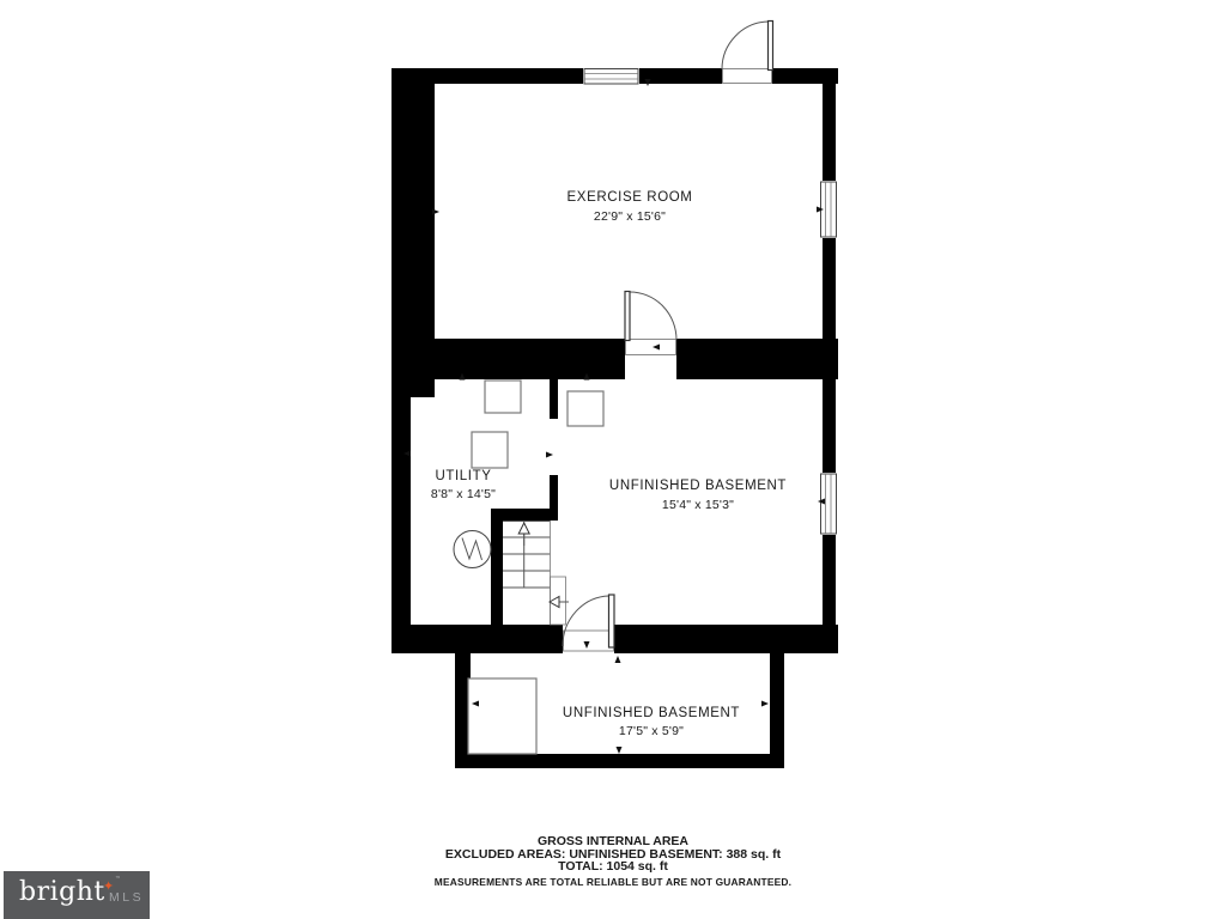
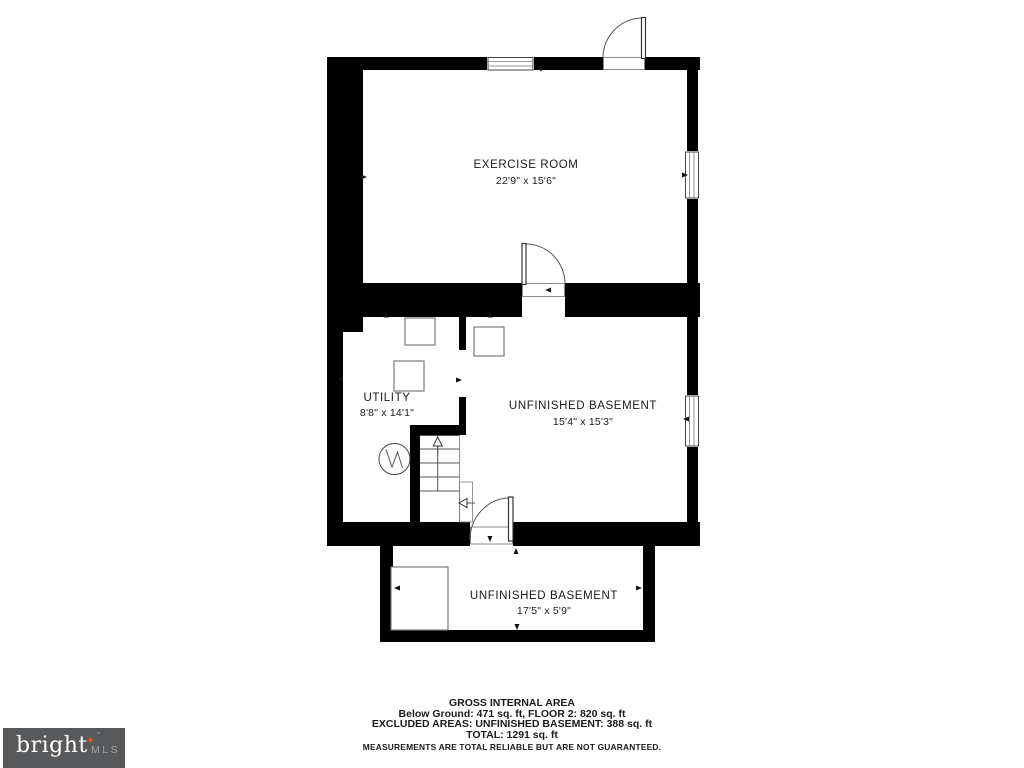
  EXERCISE ROOM
  22'9" x 15'6"
  UTILITY
- 8'8" x 14'5"
+ 8'8" x 14'1"
  UNFINISHED BASEMENT
  15'4" x 15'3"
  UNFINISHED BASEMENT
  17'5" x 5'9"
  GROSS INTERNAL AREA
+ Below Ground: 471 sq. ft, FLOOR 2: 820 sq. ft
  EXCLUDED AREAS: UNFINISHED BASEMENT: 388 sq. ft
- TOTAL: 1054 sq. ft
+ TOTAL: 1291 sq. ft
  MEASUREMENTS ARE TOTAL RELIABLE BUT ARE NOT GUARANTEED.
  bright
  ✦
  MLS
